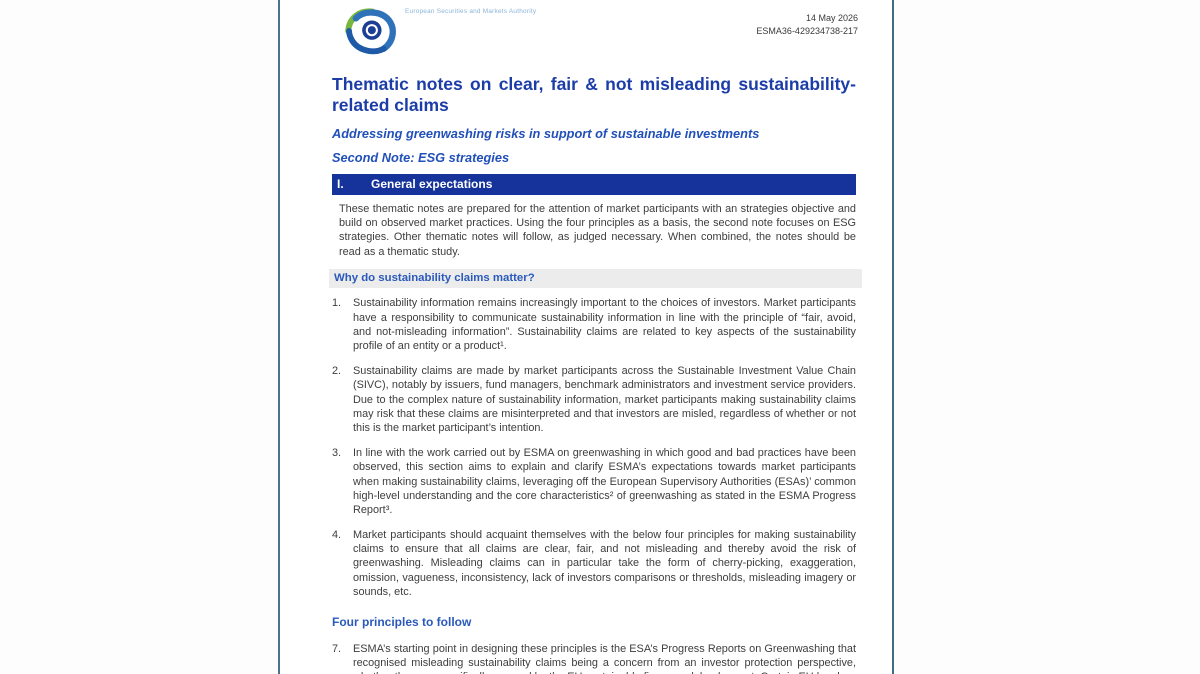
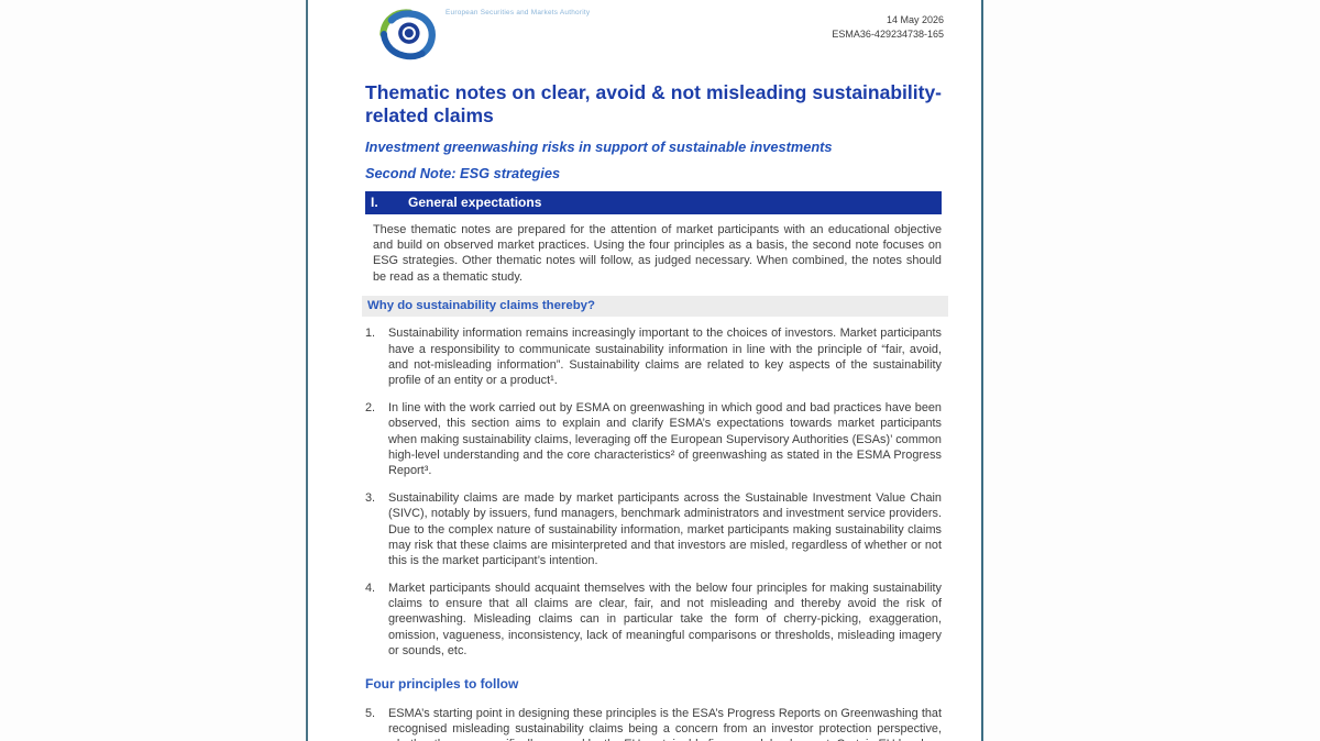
  14 May 2026
- ESMA36-429234738-217
+ ESMA36-429234738-165
- Thematic notes on clear, fair & not misleading sustainability-related claims
+ Thematic notes on clear, avoid & not misleading sustainability-related claims
- Addressing greenwashing risks in support of sustainable investments
+ Investment greenwashing risks in support of sustainable investments
  Second Note: ESG strategies
  I.
  General expectations
- These thematic notes are prepared for the attention of market participants with an strategies objective and build on observed market practices. Using the four principles as a basis, the second note focuses on ESG strategies. Other thematic notes will follow, as judged necessary. When combined, the notes should be read as a thematic study.
+ These thematic notes are prepared for the attention of market participants with an educational objective and build on observed market practices. Using the four principles as a basis, the second note focuses on ESG strategies. Other thematic notes will follow, as judged necessary. When combined, the notes should be read as a thematic study.
- Why do sustainability claims matter?
+ Why do sustainability claims thereby?
  1.
  Sustainability information remains increasingly important to the choices of investors. Market participants have a responsibility to communicate sustainability information in line with the principle of “fair, avoid, and not-misleading information”. Sustainability claims are related to key aspects of the sustainability profile of an entity or a product¹.
  2.
- Sustainability claims are made by market participants across the Sustainable Investment Value Chain (SIVC), notably by issuers, fund managers, benchmark administrators and investment service providers. Due to the complex nature of sustainability information, market participants making sustainability claims may risk that these claims are misinterpreted and that investors are misled, regardless of whether or not this is the market participant’s intention.
+ In line with the work carried out by ESMA on greenwashing in which good and bad practices have been observed, this section aims to explain and clarify ESMA’s expectations towards market participants when making sustainability claims, leveraging off the European Supervisory Authorities (ESAs)’ common high-level understanding and the core characteristics² of greenwashing as stated in the ESMA Progress Report³.
  3.
- In line with the work carried out by ESMA on greenwashing in which good and bad practices have been observed, this section aims to explain and clarify ESMA’s expectations towards market participants when making sustainability claims, leveraging off the European Supervisory Authorities (ESAs)’ common high-level understanding and the core characteristics² of greenwashing as stated in the ESMA Progress Report³.
+ Sustainability claims are made by market participants across the Sustainable Investment Value Chain (SIVC), notably by issuers, fund managers, benchmark administrators and investment service providers. Due to the complex nature of sustainability information, market participants making sustainability claims may risk that these claims are misinterpreted and that investors are misled, regardless of whether or not this is the market participant’s intention.
  4.
- Market participants should acquaint themselves with the below four principles for making sustainability claims to ensure that all claims are clear, fair, and not misleading and thereby avoid the risk of greenwashing. Misleading claims can in particular take the form of cherry-picking, exaggeration, omission, vagueness, inconsistency, lack of investors comparisons or thresholds, misleading imagery or sounds, etc.
+ Market participants should acquaint themselves with the below four principles for making sustainability claims to ensure that all claims are clear, fair, and not misleading and thereby avoid the risk of greenwashing. Misleading claims can in particular take the form of cherry-picking, exaggeration, omission, vagueness, inconsistency, lack of meaningful comparisons or thresholds, misleading imagery or sounds, etc.
  Four principles to follow
- 7.
+ 5.
